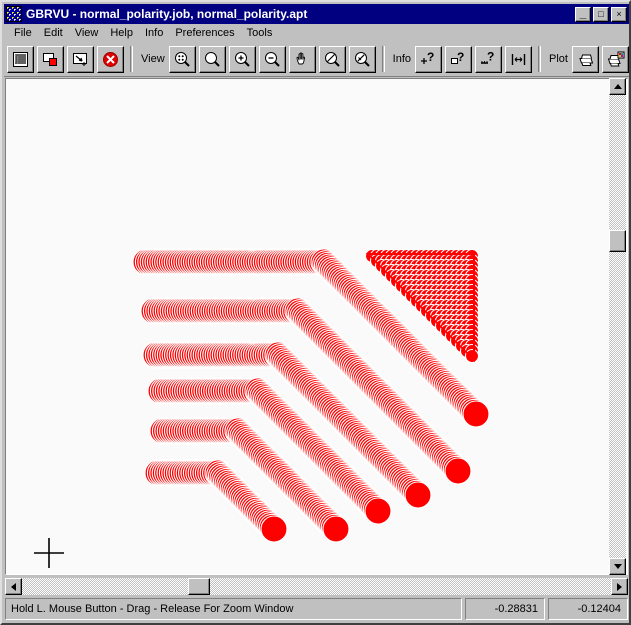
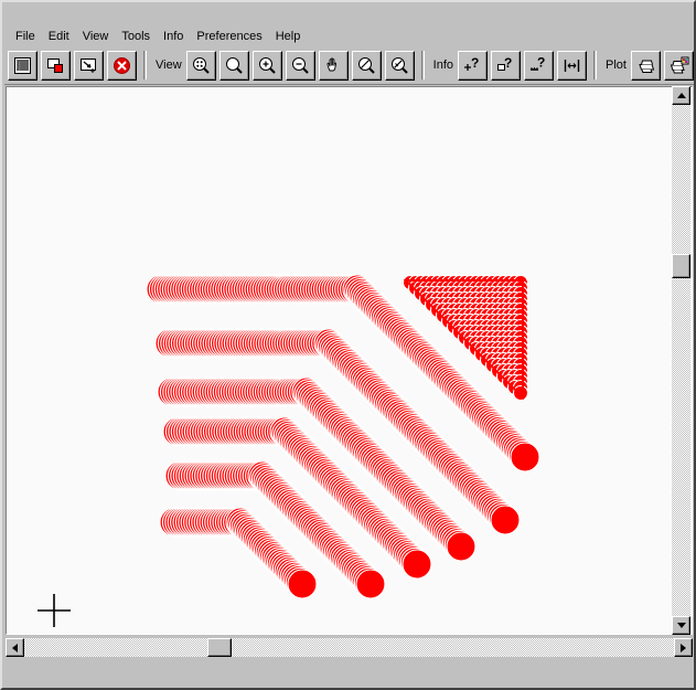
- GBRVU - normal_polarity.job, normal_polarity.apt
- _
- □
- ×
  File
  Edit
  View
- Help
+ Tools
  Info
  Preferences
- Tools
+ Help
  View
  Info
  ?
  ?
  ?
  Plot
- Hold L. Mouse Button - Drag - Release For Zoom Window
- -0.28831
- -0.12404
